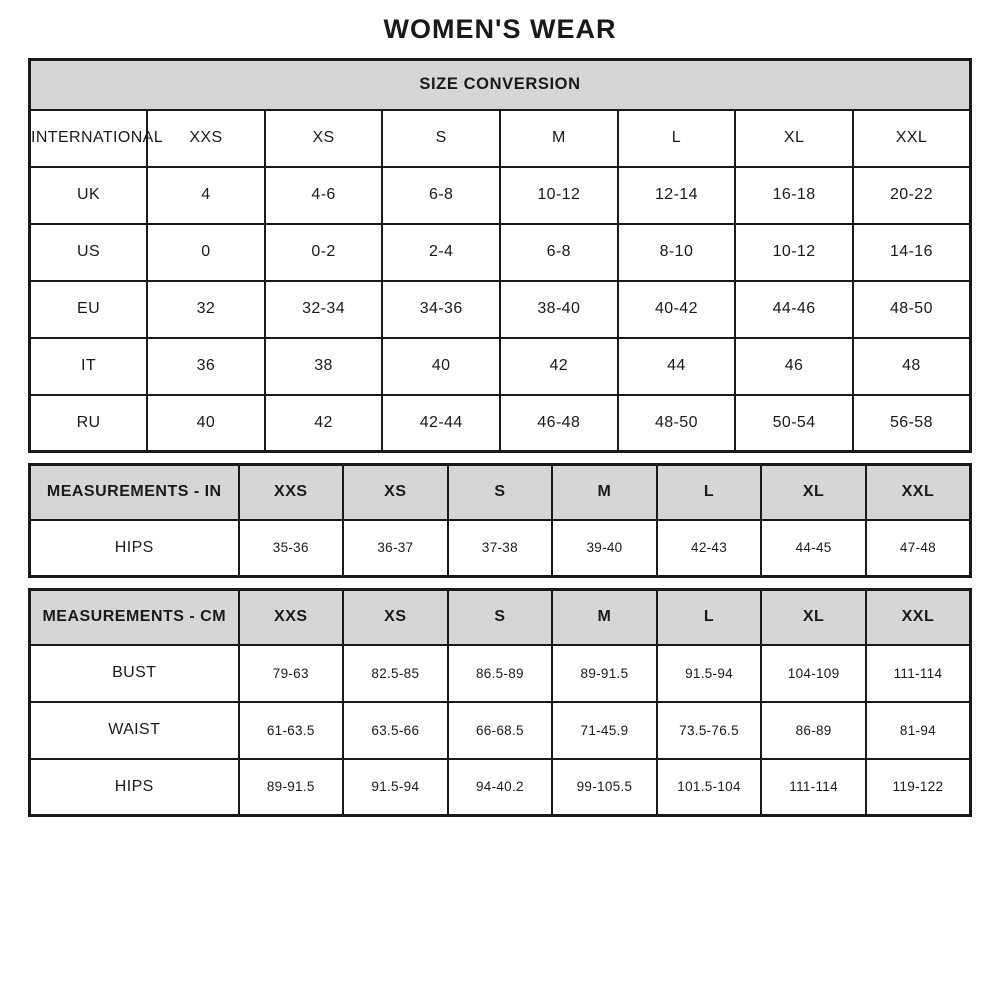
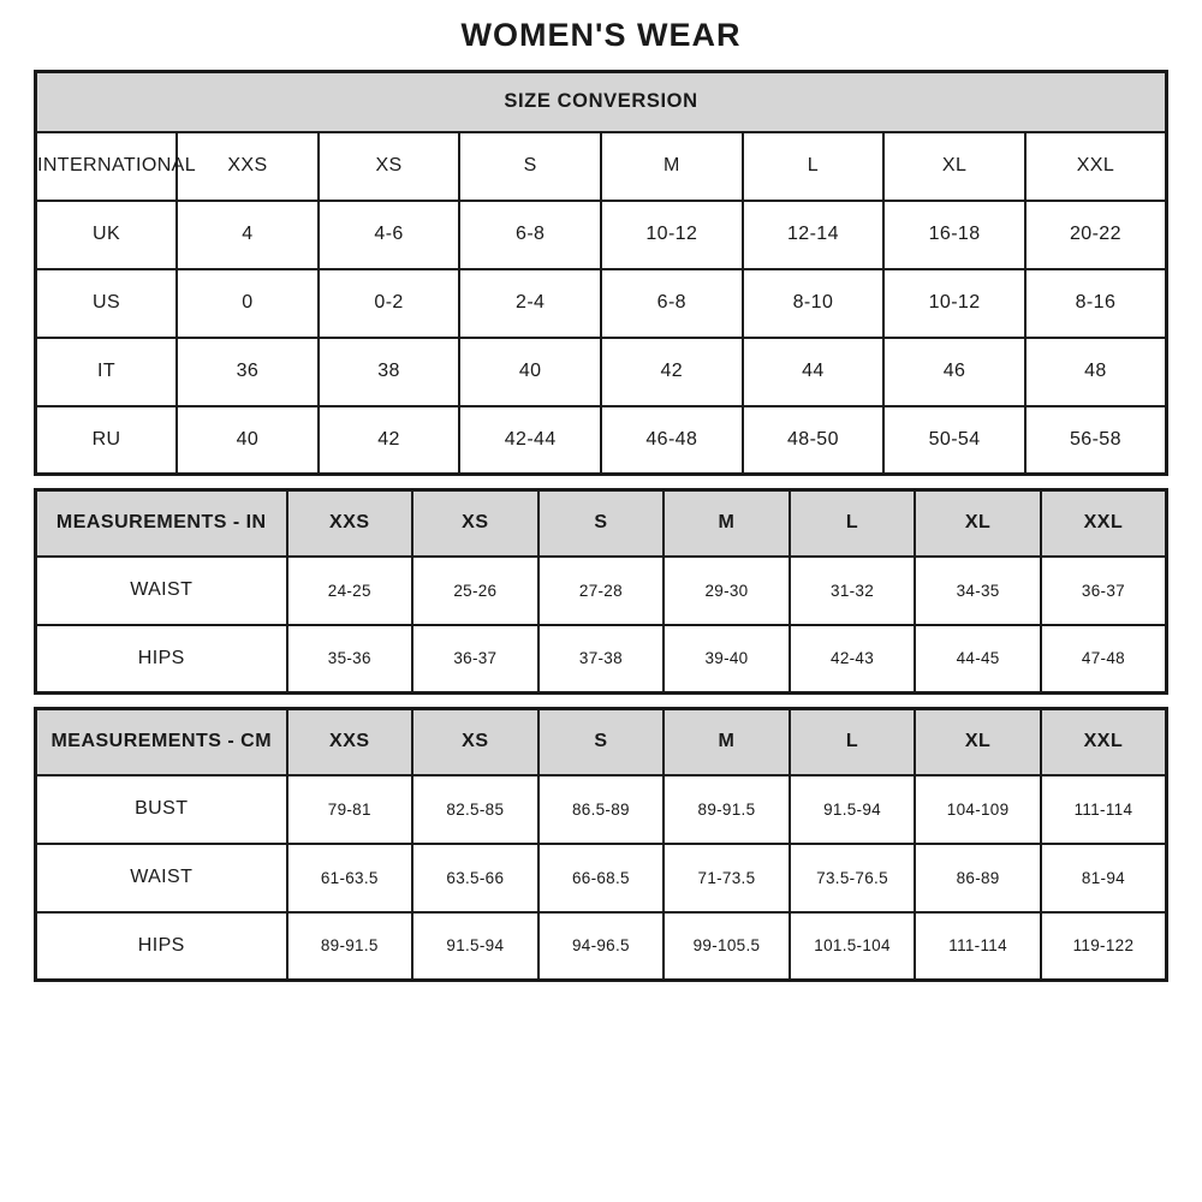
  WOMEN'S WEAR
  SIZE CONVERSION
  INTERNATIONAL	XXS	XS	S	M	L	XL	XXL
  UK	4	4-6	6-8	10-12	12-14	16-18	20-22
- US	0	0-2	2-4	6-8	8-10	10-12	14-16
+ US	0	0-2	2-4	6-8	8-10	10-12	8-16
- EU	32	32-34	34-36	38-40	40-42	44-46	48-50
  IT	36	38	40	42	44	46	48
  RU	40	42	42-44	46-48	48-50	50-54	56-58
  MEASUREMENTS - IN	XXS	XS	S	M	L	XL	XXL
+ WAIST	24-25	25-26	27-28	29-30	31-32	34-35	36-37
  HIPS	35-36	36-37	37-38	39-40	42-43	44-45	47-48
  MEASUREMENTS - CM	XXS	XS	S	M	L	XL	XXL
- BUST	79-63	82.5-85	86.5-89	89-91.5	91.5-94	104-109	111-114
+ BUST	79-81	82.5-85	86.5-89	89-91.5	91.5-94	104-109	111-114
- WAIST	61-63.5	63.5-66	66-68.5	71-45.9	73.5-76.5	86-89	81-94
+ WAIST	61-63.5	63.5-66	66-68.5	71-73.5	73.5-76.5	86-89	81-94
- HIPS	89-91.5	91.5-94	94-40.2	99-105.5	101.5-104	111-114	119-122
+ HIPS	89-91.5	91.5-94	94-96.5	99-105.5	101.5-104	111-114	119-122
